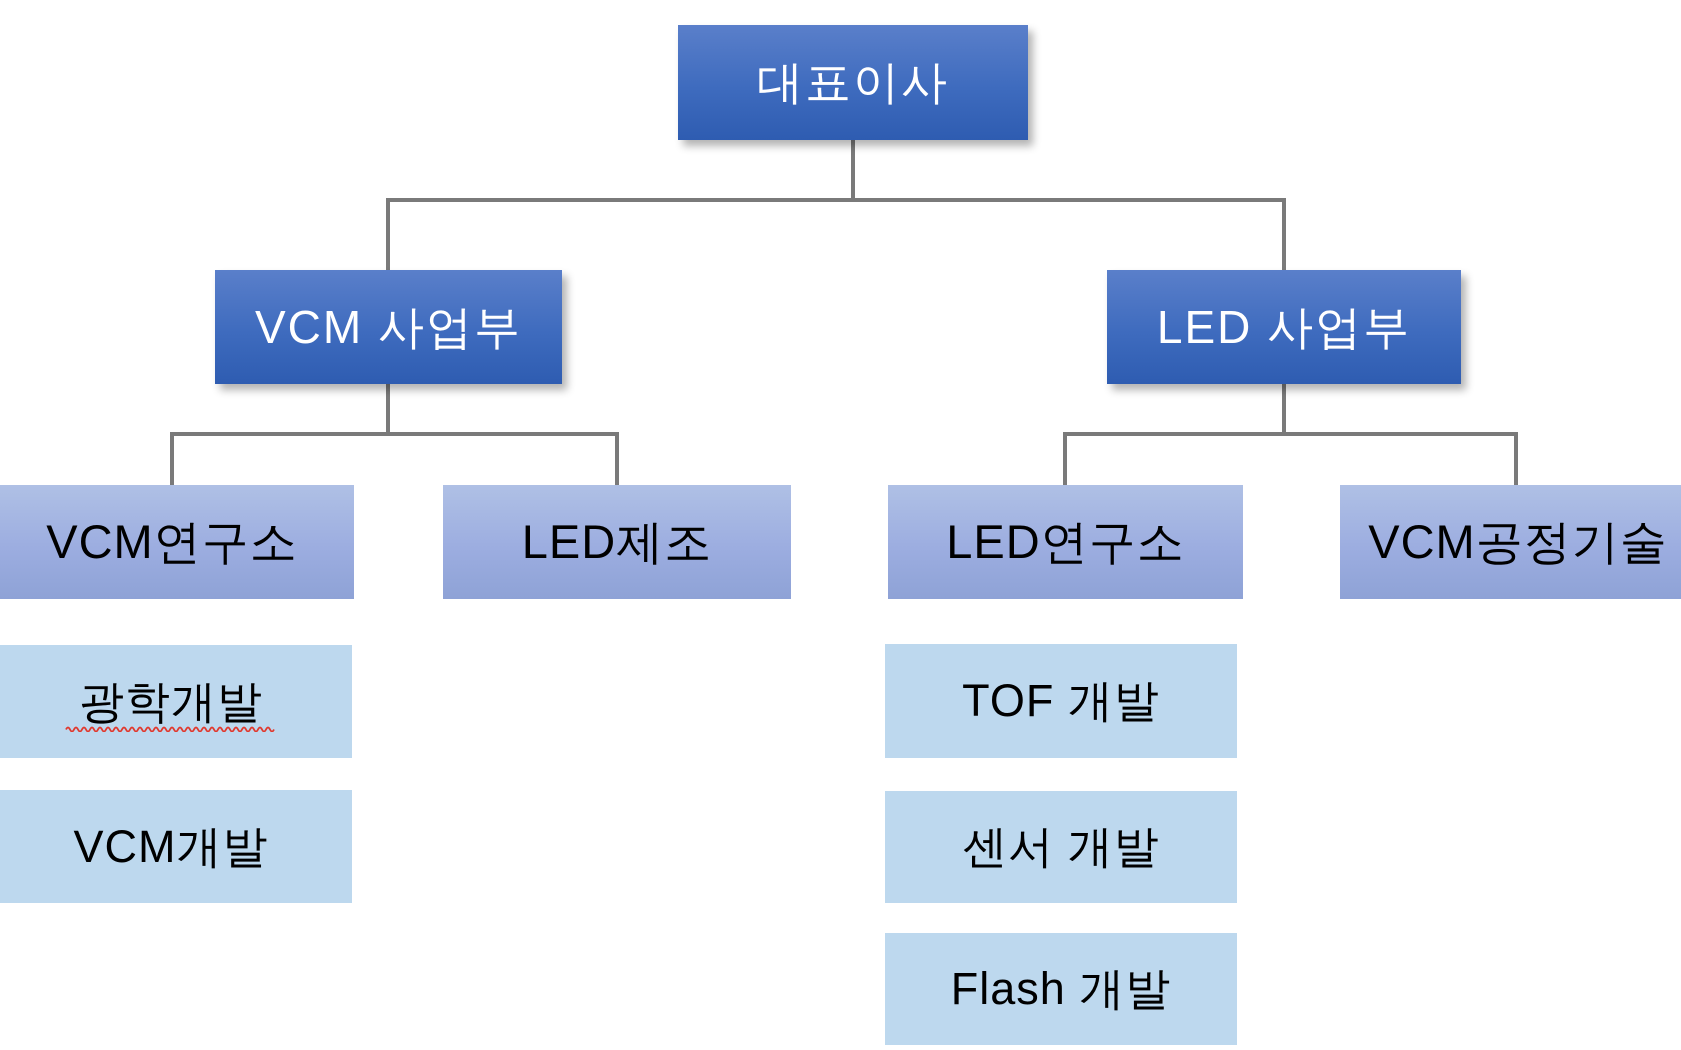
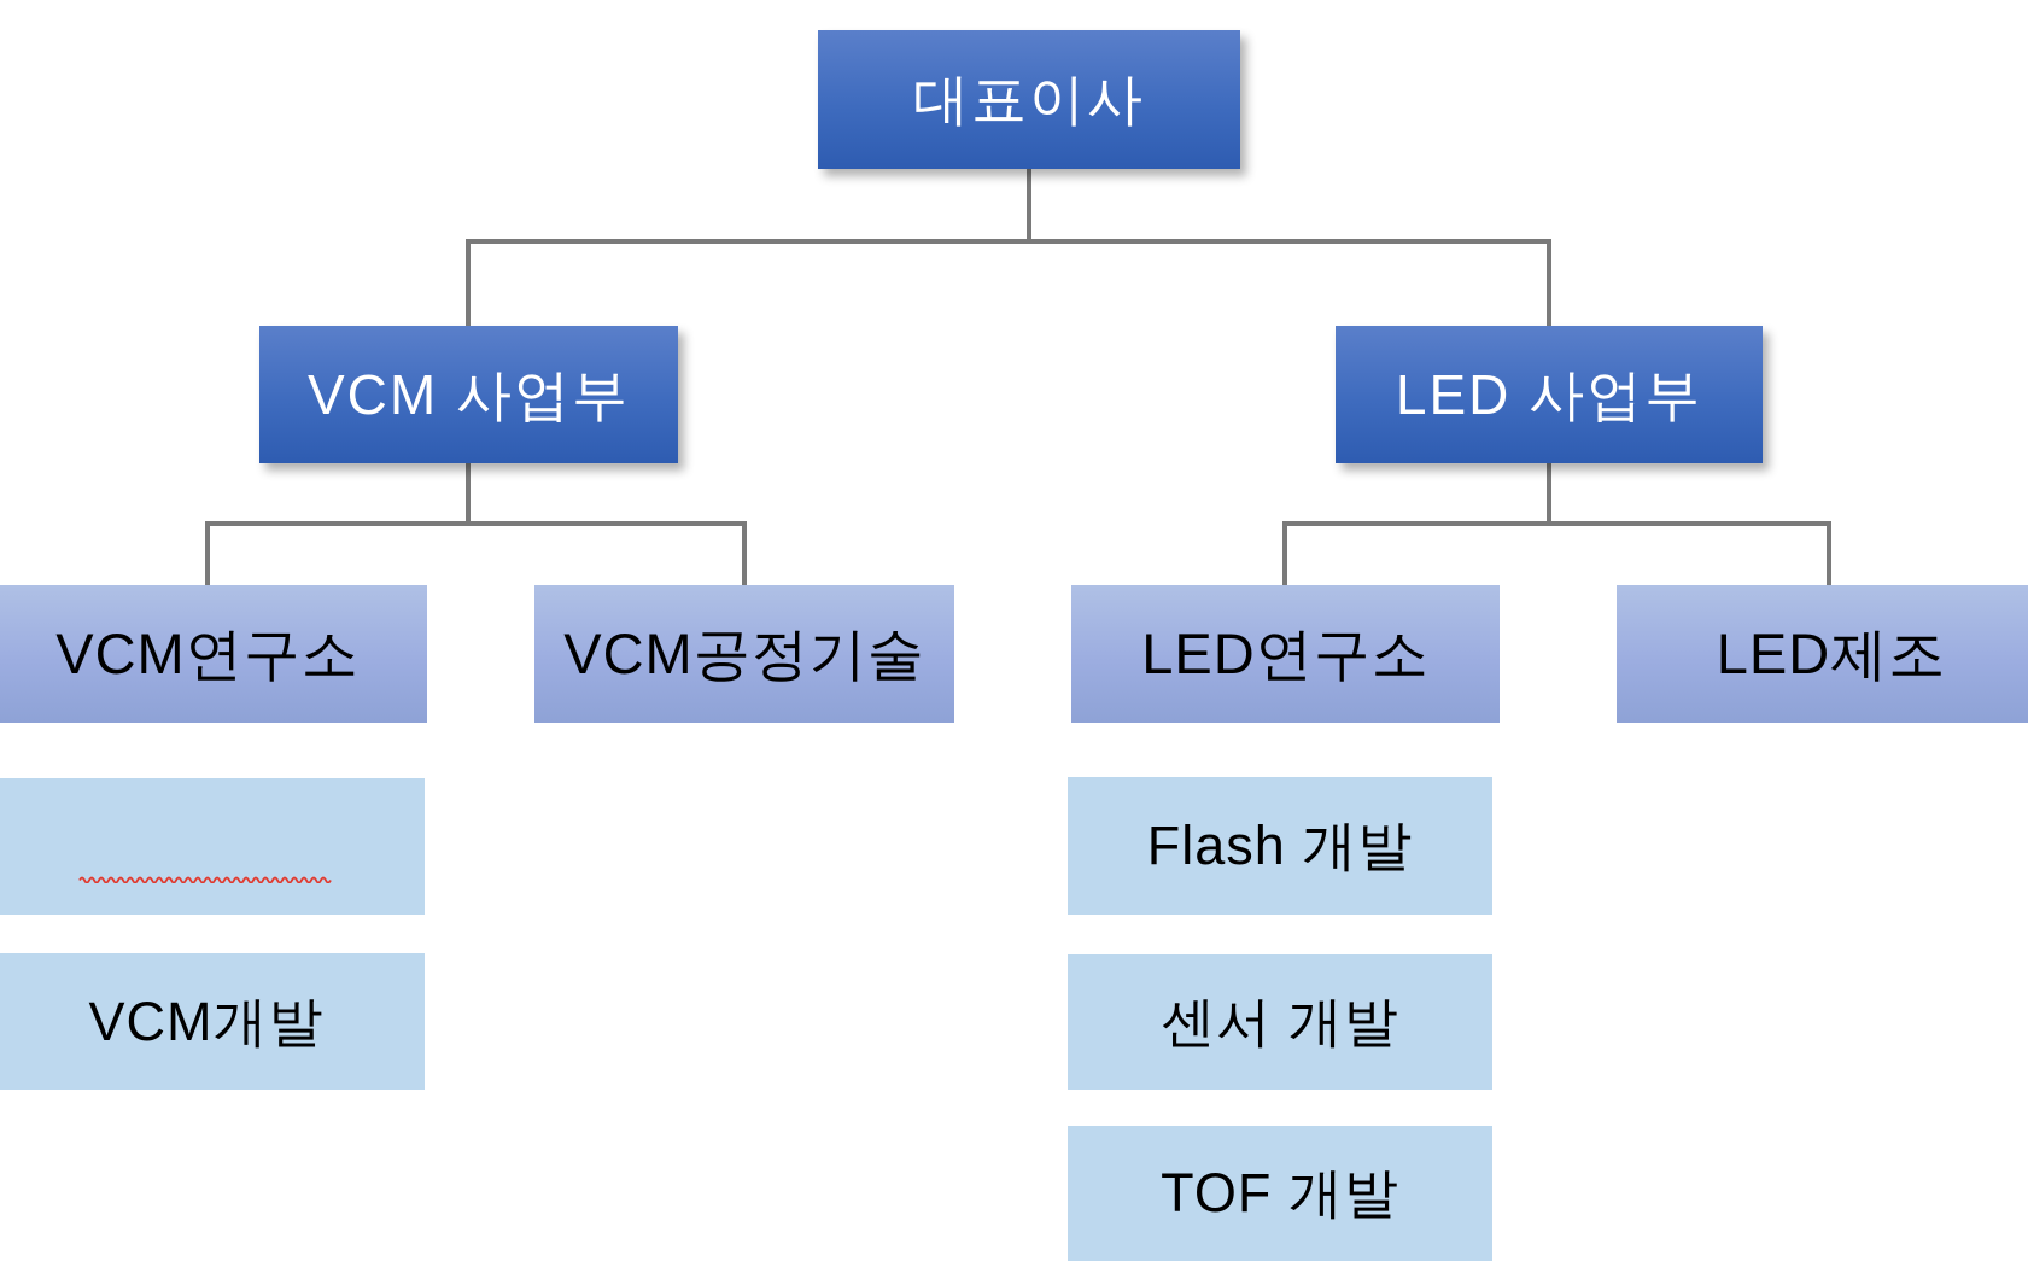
  대표이사
  VCM 사업부
  LED 사업부
  VCM연구소
- LED제조
+ VCM공정기술
  LED연구소
- VCM공정기술
+ LED제조
- 광학개발
  VCM개발
- TOF 개발
+ Flash 개발
  센서 개발
- Flash 개발
+ TOF 개발
